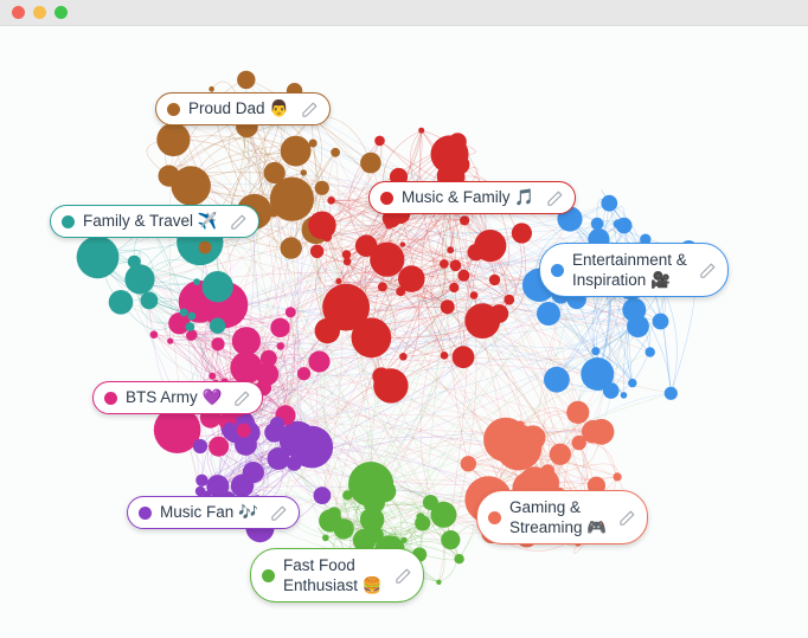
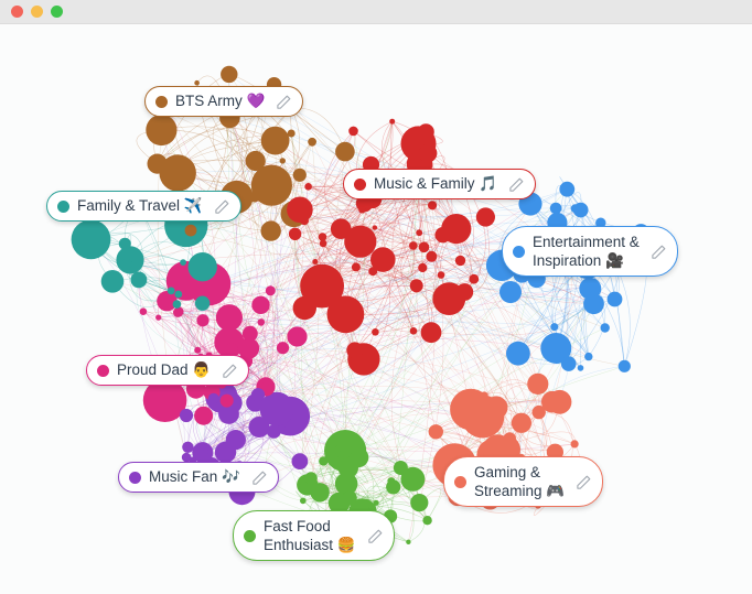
- Proud Dad 👨
+ BTS Army 💜
  Family & Travel ✈️
  Music & Family 🎵
  Entertainment &
  Inspiration 🎥
- BTS Army 💜
+ Proud Dad 👨
  Music Fan 🎶
  Gaming &
  Streaming 🎮
  Fast Food
  Enthusiast 🍔
